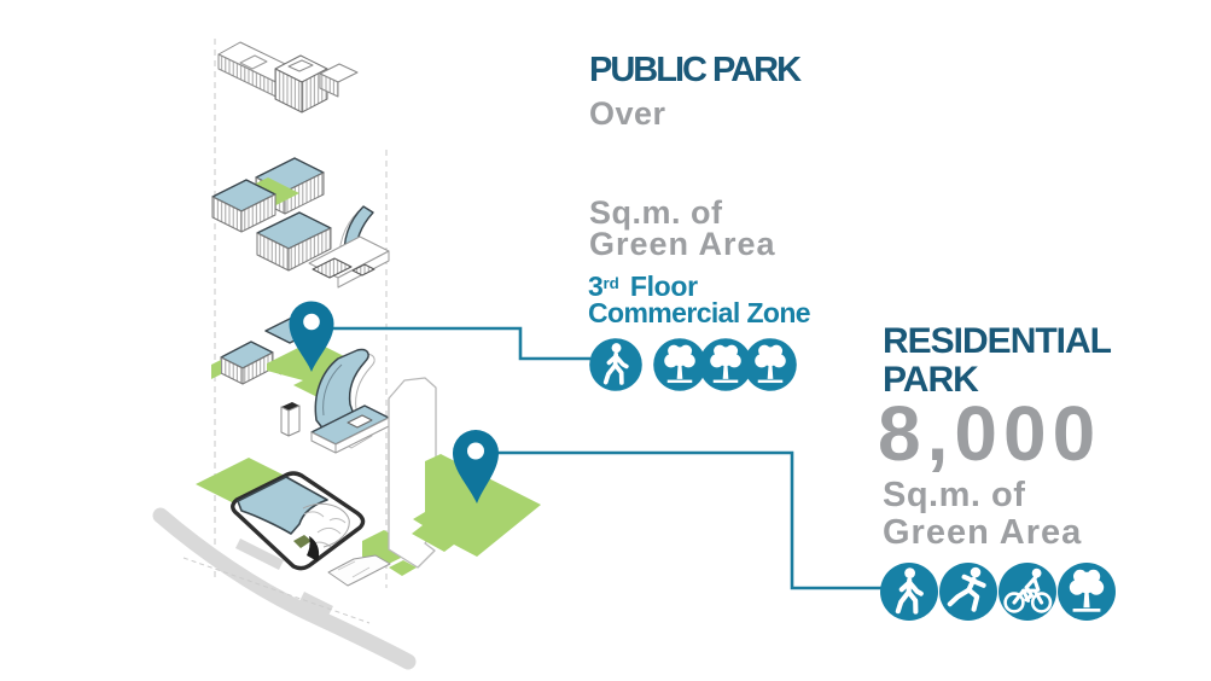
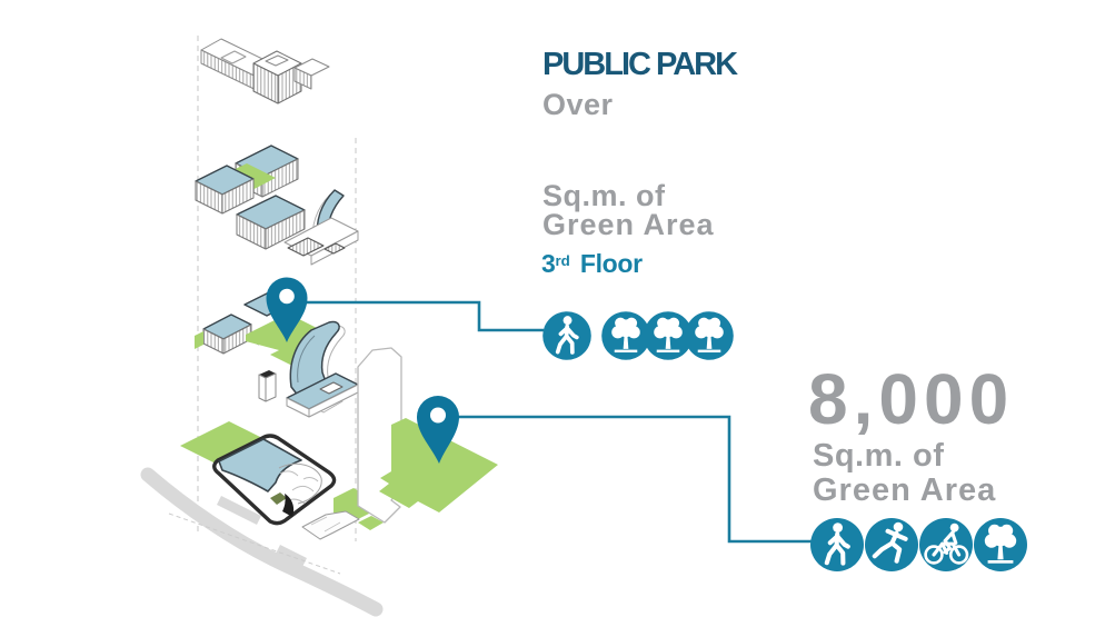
  PUBLIC PARK
  Over
  Sq.m. of
  Green Area
  3rd Floor
- Commercial Zone
- RESIDENTIAL
- PARK
  8,000
  Sq.m. of
  Green Area
